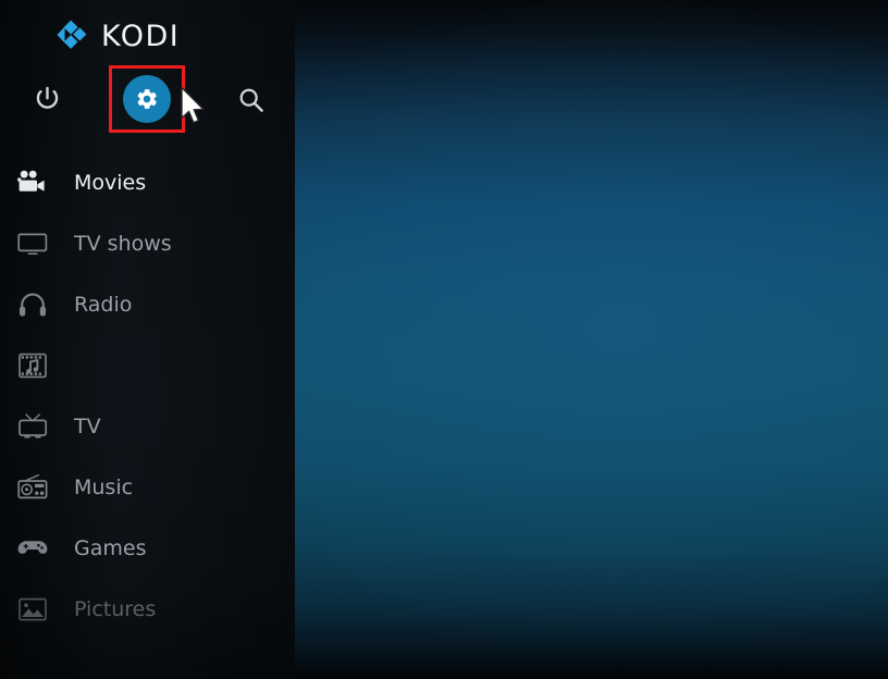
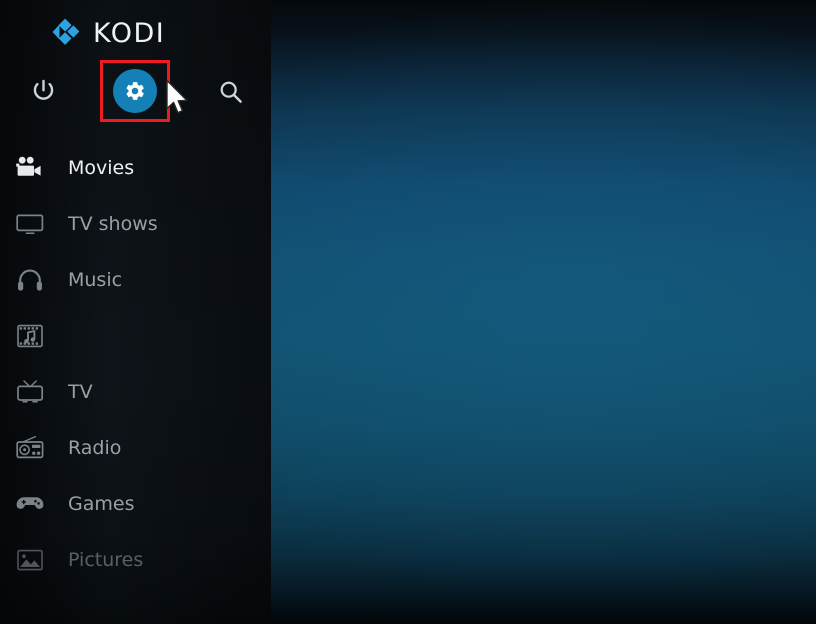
  KODI
  Movies
  TV shows
- Radio
+ Music
  TV
- Music
+ Radio
  Games
  Pictures
